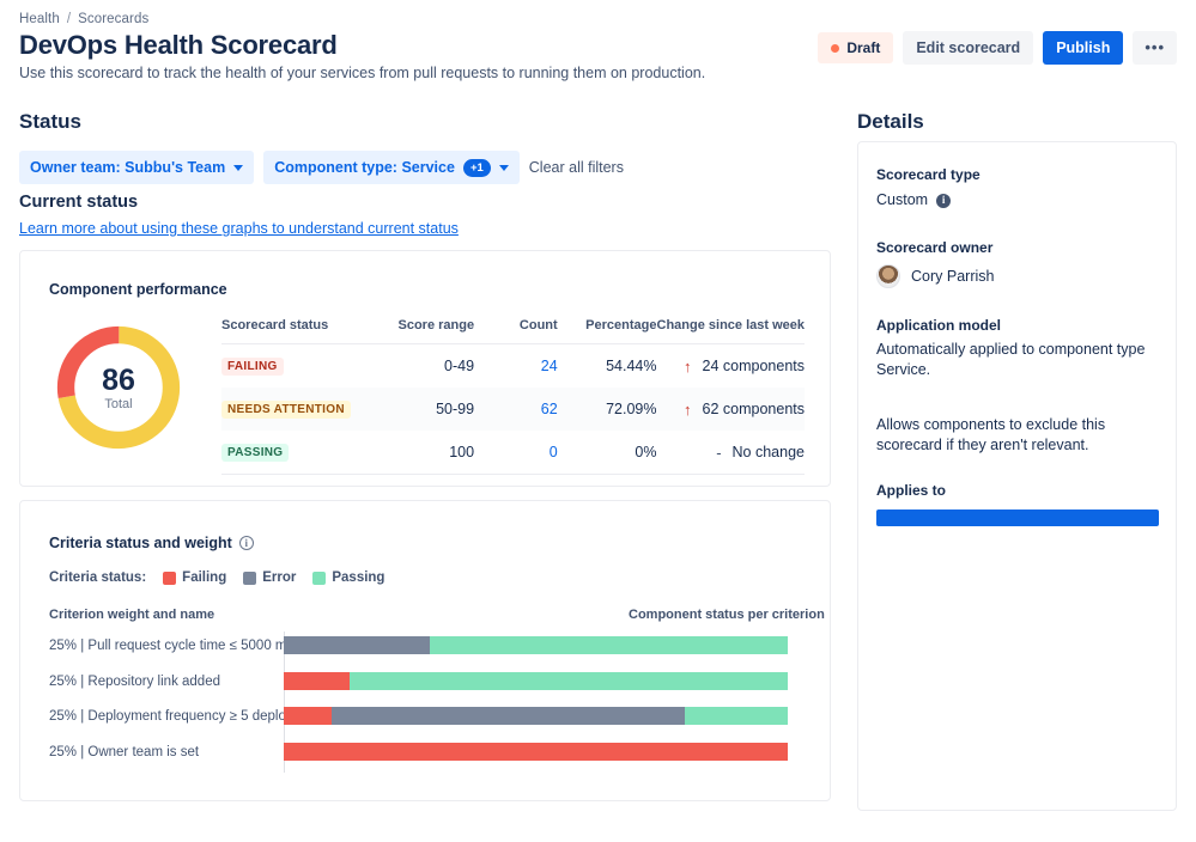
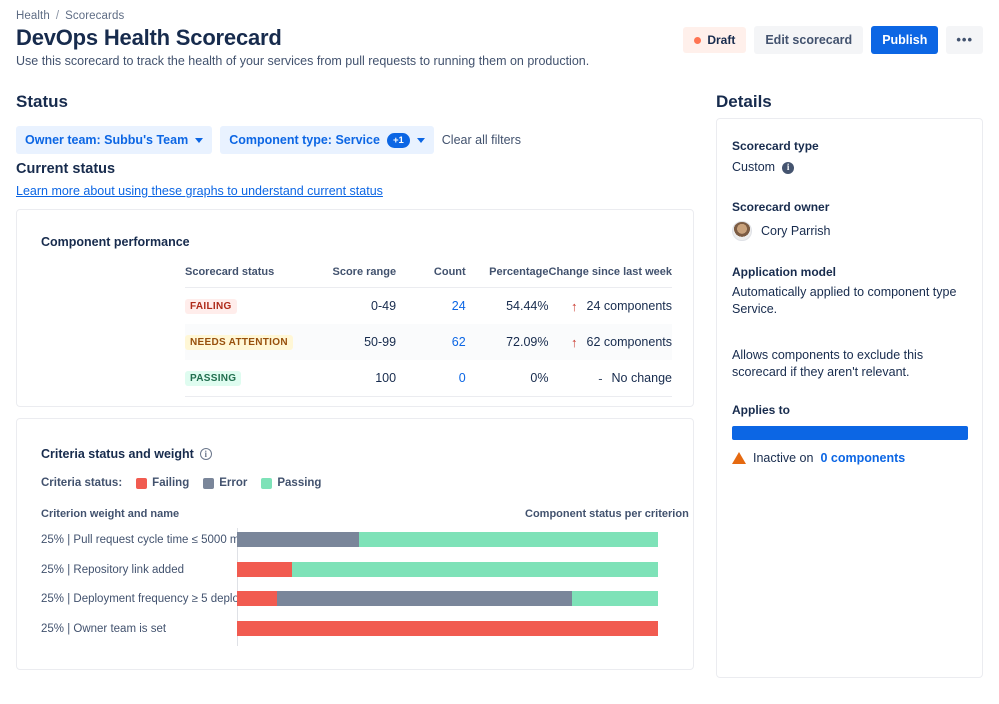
  Health / Scorecards
  DevOps Health Scorecard
  Use this scorecard to track the health of your services from pull requests to running them on production.
  Draft
  Edit scorecard
  Publish
  •••
  Status
  Owner team: Subbu's Team
  Component type: Service
  +1
  Clear all filters
  Current status
  Learn more about using these graphs to understand current status
  Component performance
- 86
- Total
  Scorecard status	Score range	Count	Percentage	Change since last week
  FAILING	0-49	24	54.44%	↑ 24 components
  NEEDS ATTENTION	50-99	62	72.09%	↑ 62 components
  PASSING	100	0	0%	- No change
  Criteria status and weight
  i
  Criteria status:
  Failing
  Error
  Passing
  Criterion weight and name
  Component status per criterion
  25% | Pull request cycle time ≤ 5000 m
  25% | Repository link added
  25% | Deployment frequency ≥ 5 deplo
  25% | Owner team is set
  Details
  Scorecard type
  Custom
  i
  Scorecard owner
  Cory Parrish
  Application model
  Automatically applied to component type Service.
  Allows components to exclude this scorecard if they aren't relevant.
  Applies to
+ Inactive on
+ 0 components
